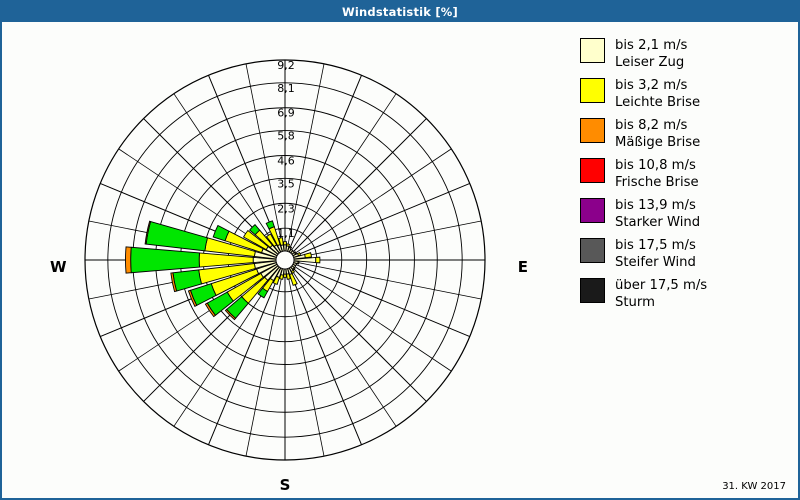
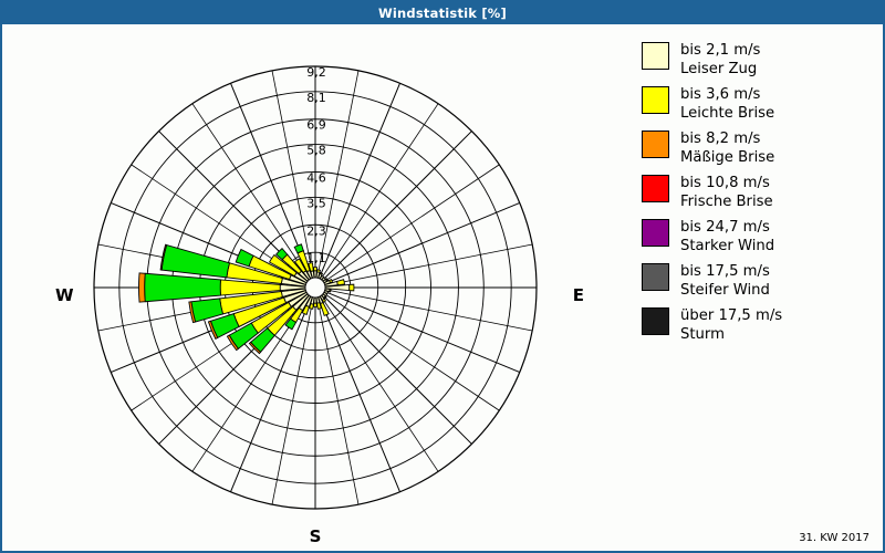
  Windstatistik [%]
  1,1
  2,3
  3,5
  4,6
  5,8
  6,9
  8,1
  9,2
  S
  W
  E
  bis 2,1 m/s
  Leiser Zug
- bis 3,2 m/s
+ bis 3,6 m/s
  Leichte Brise
  bis 8,2 m/s
  Mäßige Brise
  bis 10,8 m/s
  Frische Brise
- bis 13,9 m/s
+ bis 24,7 m/s
  Starker Wind
  bis 17,5 m/s
  Steifer Wind
  über 17,5 m/s
  Sturm
  31. KW 2017
